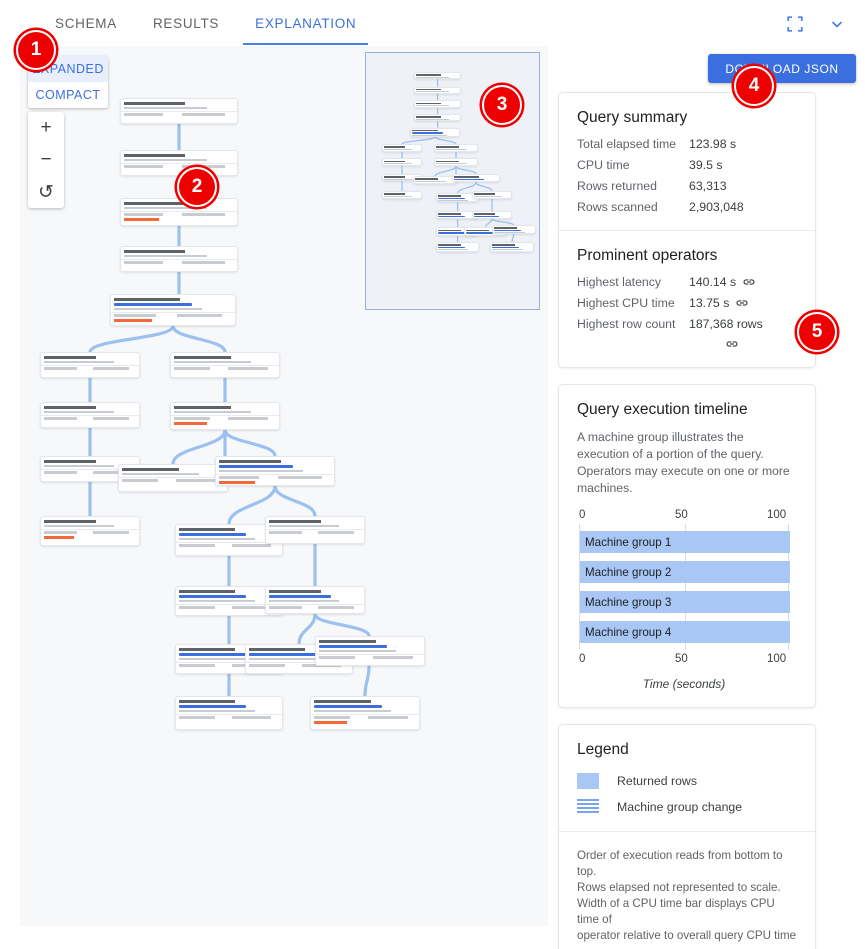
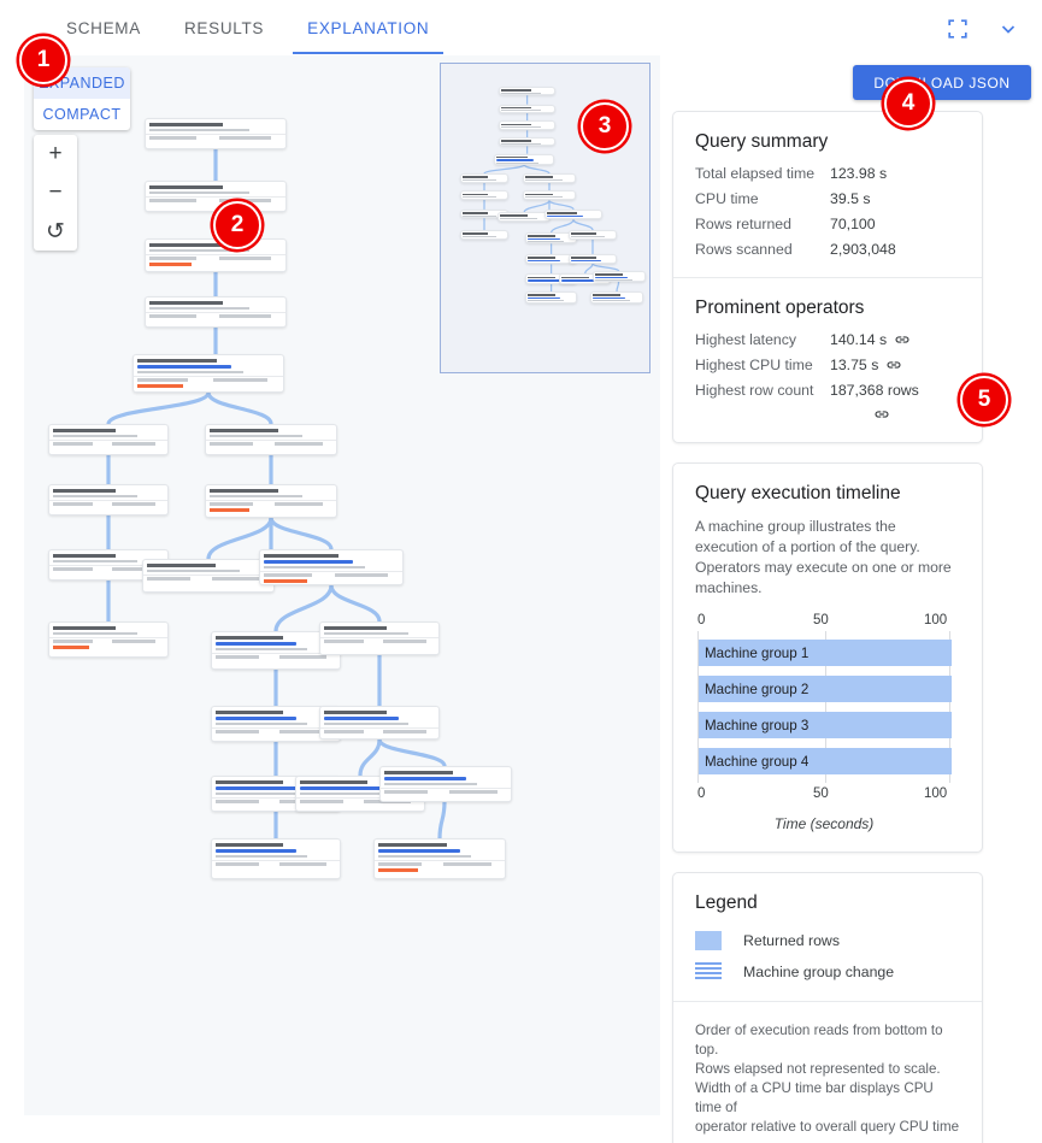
  SCHEMA
  RESULTS
  EXPLANATION
  XPANDED
  COMPACT
  +
  −
  ↺
  DOLOAD JSON
  Query summary
  Total elapsed time
  123.98 s
  CPU time
  39.5 s
  Rows returned
- 63,313
+ 70,100
  Rows scanned
  2,903,048
  Prominent operators
  Highest latency
  140.14 s
  Highest CPU time
  13.75 s
  Highest row count
  187,368 rows
  Query execution timeline
  A machine group illustrates the execution of a portion of the query. Operators may execute on one or more machines.
  0
  50
  100
  Machine group 1
  Machine group 2
  Machine group 3
  Machine group 4
  0
  50
  100
  Time (seconds)
  Legend
  Returned rows
  Machine group change
  Order of execution reads from bottom to top.
  Rows elapsed not represented to scale.
  Width of a CPU time bar displays CPU time of
  operator relative to overall query CPU time
  1
  2
  3
  4
  5
